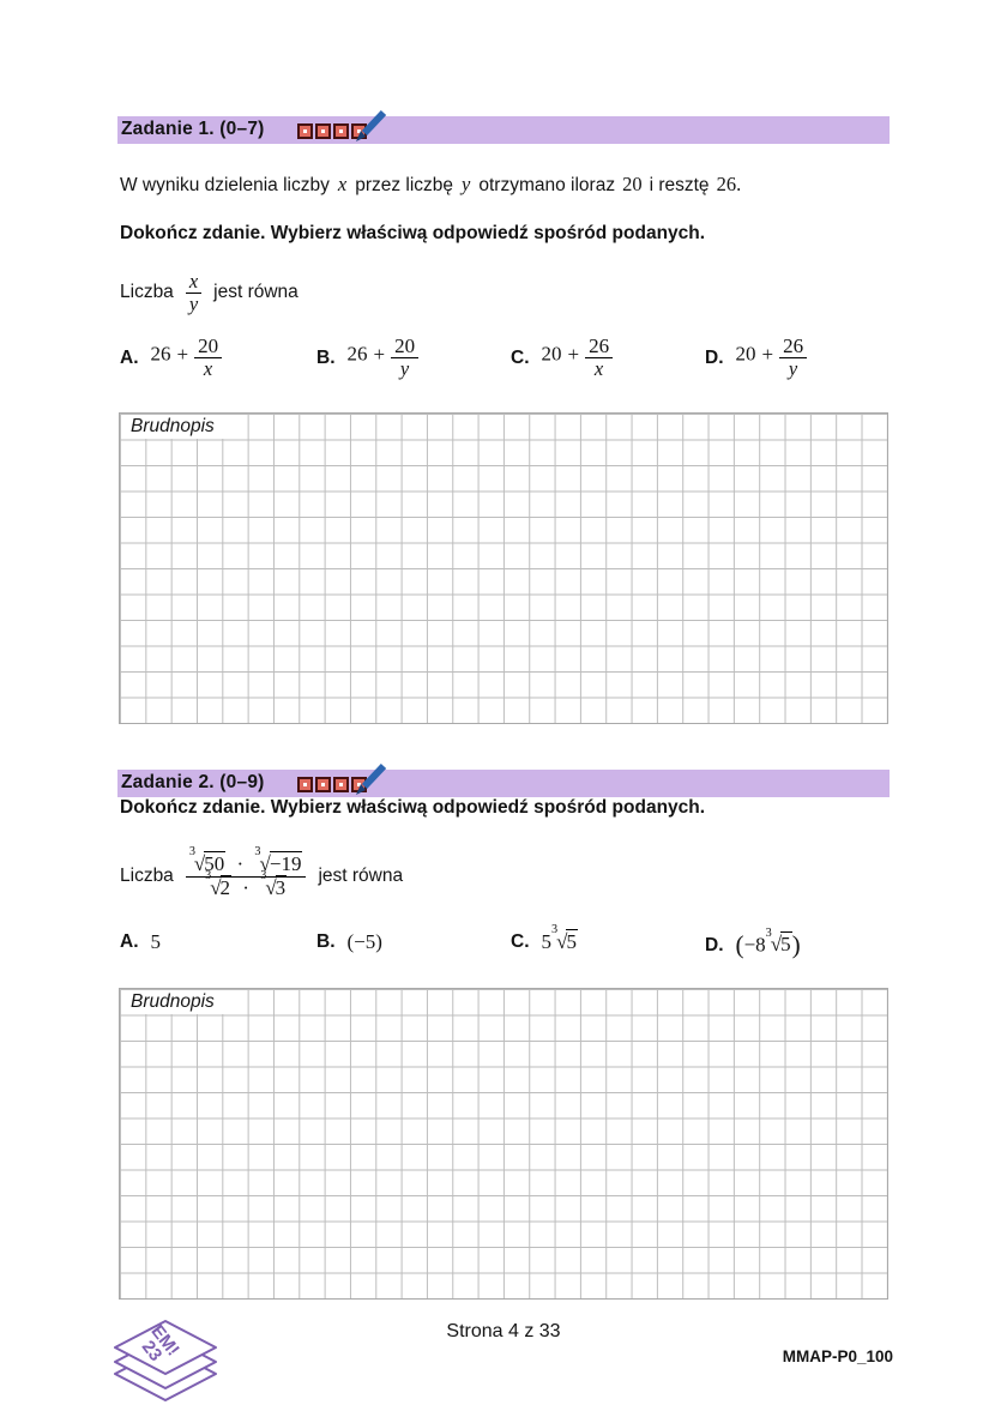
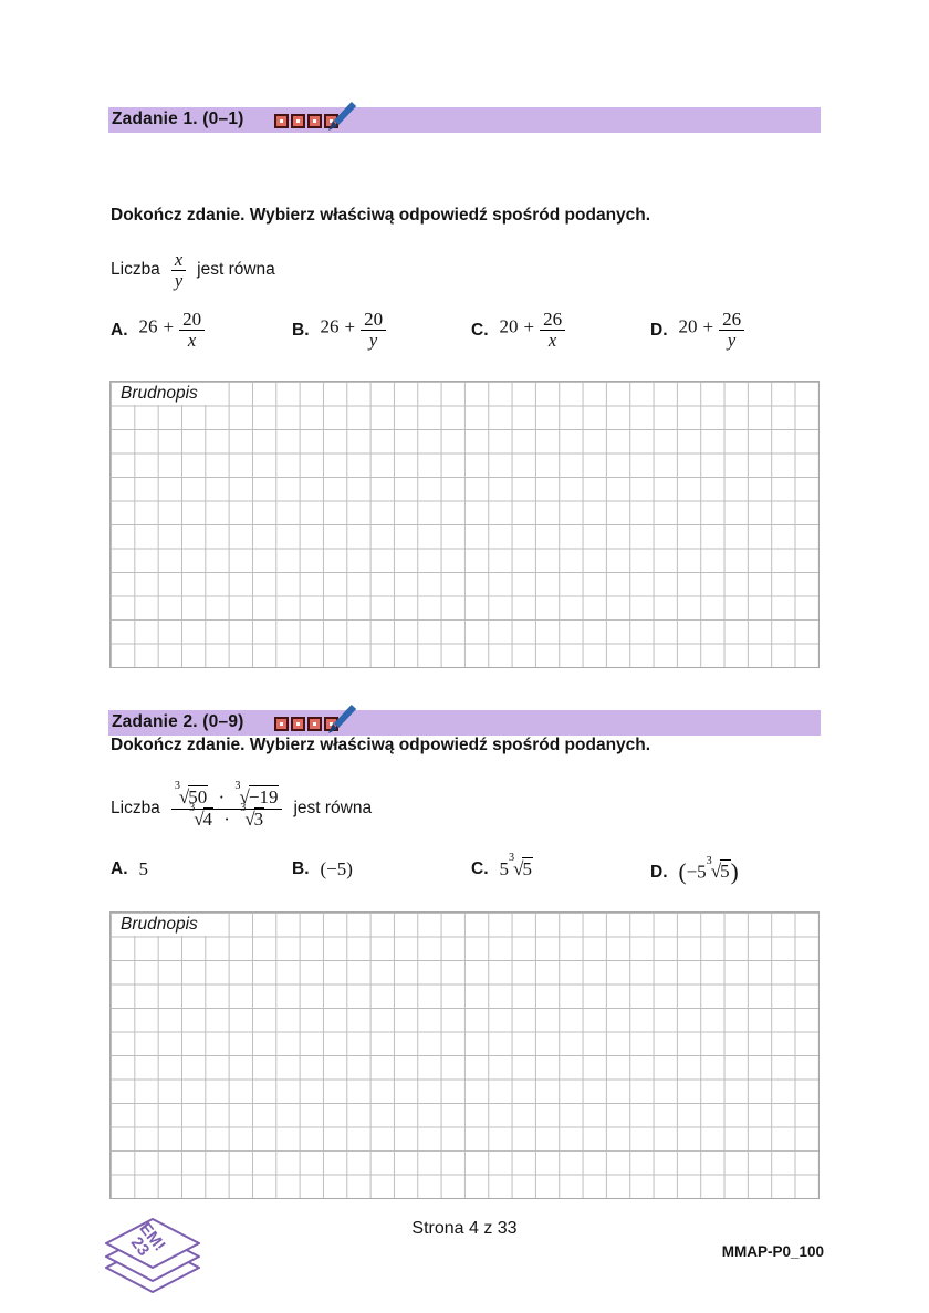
- Zadanie 1. (0–7)
+ Zadanie 1. (0–1)
- W wyniku dzielenia liczby x przez liczbę y otrzymano iloraz 20 i resztę 26.
  Dokończ zdanie. Wybierz właściwą odpowiedź spośród podanych.
  Liczba
  x
  y
  jest równa
  A.
  26 +
  20
  x
  B.
  26 +
  20
  y
  C.
  20 +
  26
  x
  D.
  20 +
  26
  y
  Brudnopis
  Zadanie 2. (0–9)
  Dokończ zdanie. Wybierz właściwą odpowiedź spośród podanych.
  Liczba
  3√50 · 3√−19
- 3√2 · 3√3
+ 3√4 · 3√3
  jest równa
  A.
  5
  B.
  (−5)
  C.
  53√5
  D.
- (−83√5)
+ (−53√5)
  Brudnopis
  Strona 4 z 33
  MMAP-P0_100
